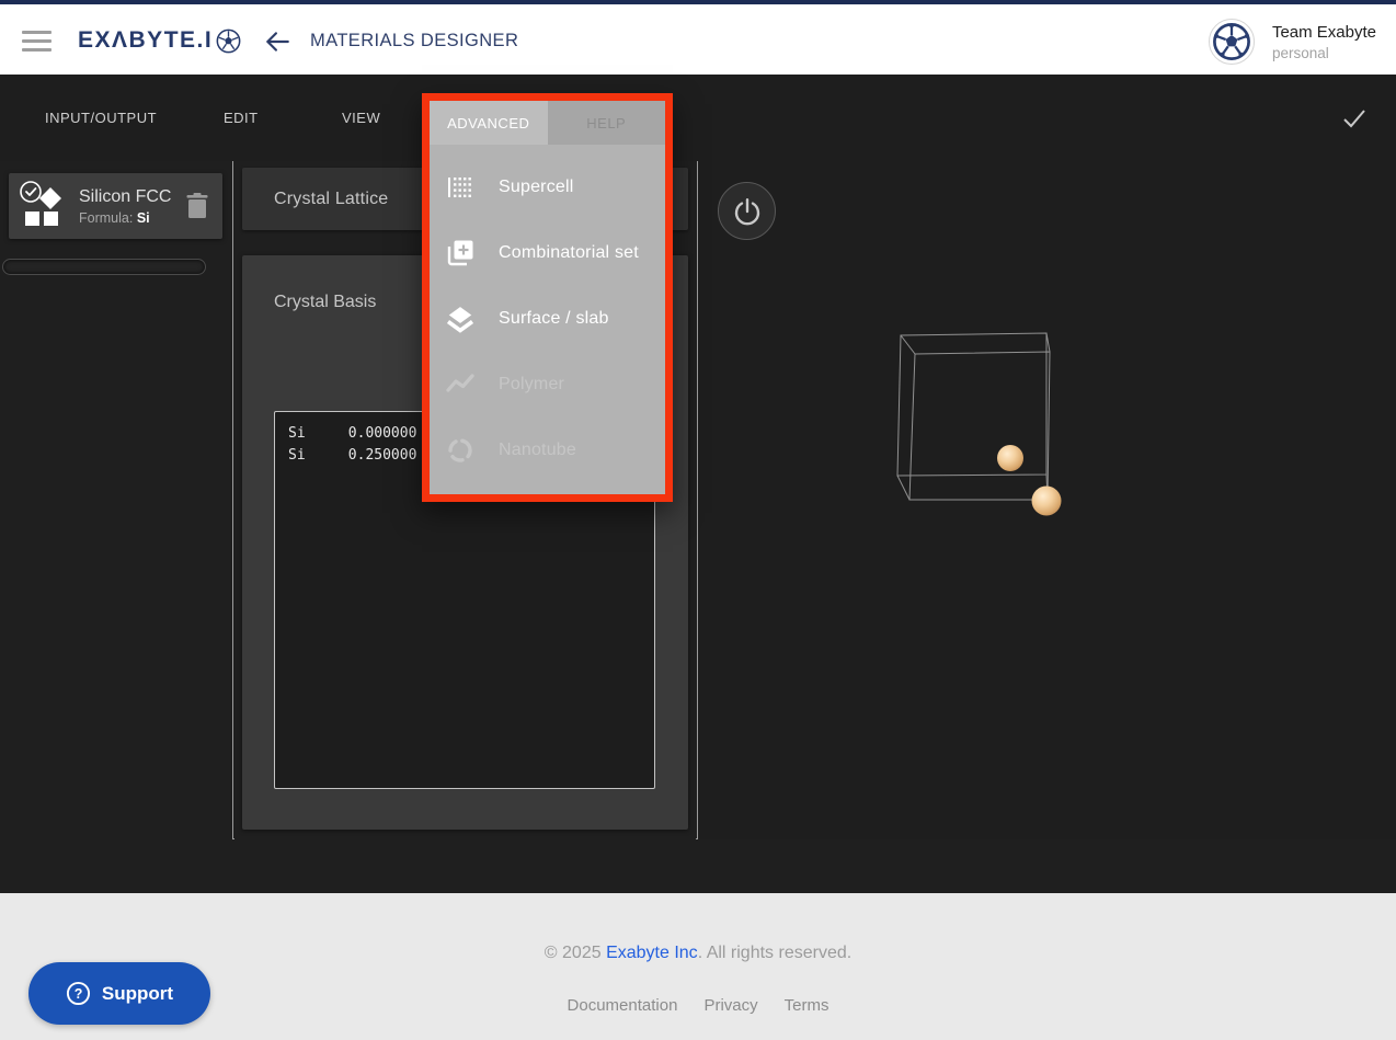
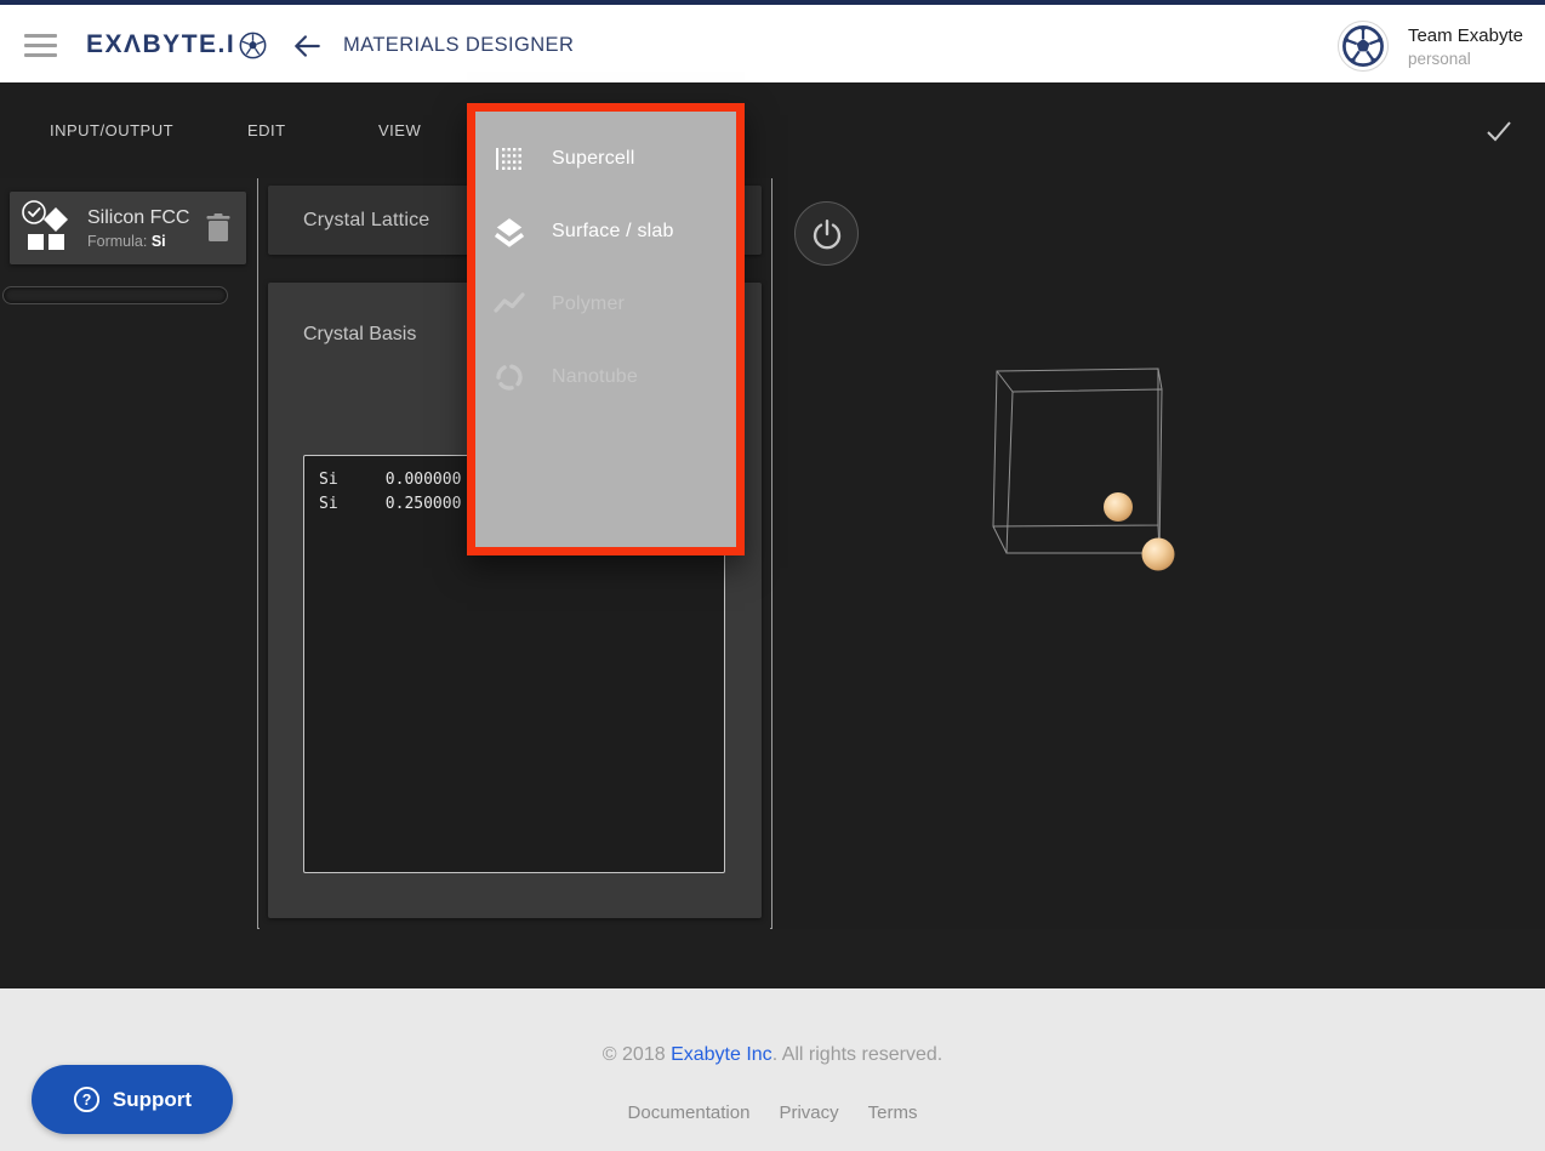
  EXΛBYTE.I
  MATERIALS DESIGNER
  Team Exabyte
  personal
  INPUT/OUTPUT
  EDIT
  VIEW
  Silicon FCC
  Formula: Si
  Crystal Lattice
  Crystal Basis
  Si 0.000000
  Si 0.250000
- ADVANCED
- HELP
  Supercell
- Combinatorial set
  Surface / slab
- © 2025 Exabyte Inc. All rights reserved.
+ © 2018 Exabyte Inc. All rights reserved.
  Documentation
  Privacy
  Terms
  ?
  Support
